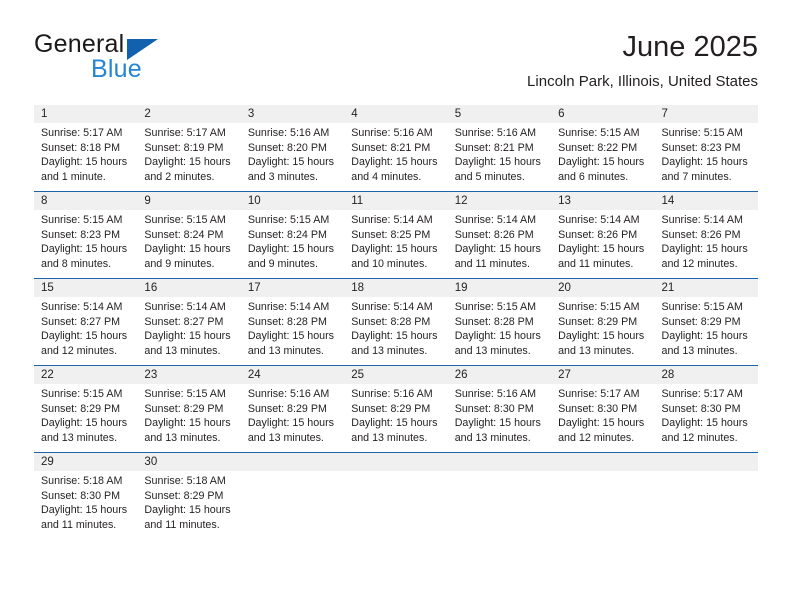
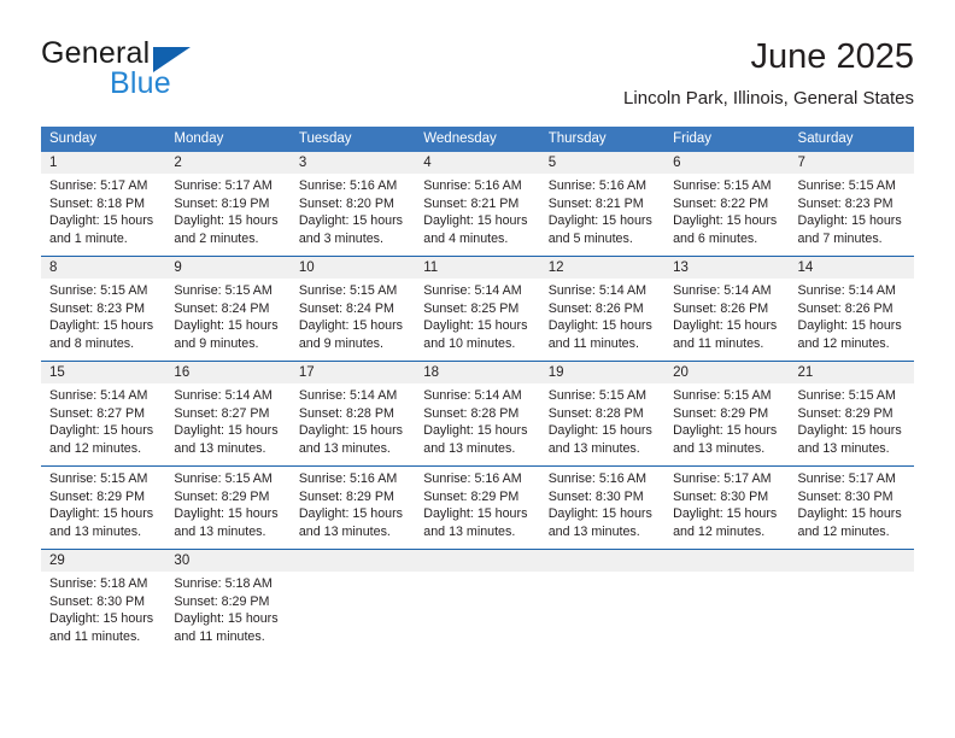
  General
  Blue
  June 2025
- Lincoln Park, Illinois, United States
+ Lincoln Park, Illinois, General States
+ Sunday
+ Monday
+ Tuesday
+ Wednesday
+ Thursday
+ Friday
+ Saturday
  1
  2
  3
  4
  5
  6
  7
  Sunrise: 5:17 AM
  Sunset: 8:18 PM
  Daylight: 15 hours
  and 1 minute.
  Sunrise: 5:17 AM
  Sunset: 8:19 PM
  Daylight: 15 hours
  and 2 minutes.
  Sunrise: 5:16 AM
  Sunset: 8:20 PM
  Daylight: 15 hours
  and 3 minutes.
  Sunrise: 5:16 AM
  Sunset: 8:21 PM
  Daylight: 15 hours
  and 4 minutes.
  Sunrise: 5:16 AM
  Sunset: 8:21 PM
  Daylight: 15 hours
  and 5 minutes.
  Sunrise: 5:15 AM
  Sunset: 8:22 PM
  Daylight: 15 hours
  and 6 minutes.
  Sunrise: 5:15 AM
  Sunset: 8:23 PM
  Daylight: 15 hours
  and 7 minutes.
  8
  9
  10
  11
  12
  13
  14
  Sunrise: 5:15 AM
  Sunset: 8:23 PM
  Daylight: 15 hours
  and 8 minutes.
  Sunrise: 5:15 AM
  Sunset: 8:24 PM
  Daylight: 15 hours
  and 9 minutes.
  Sunrise: 5:15 AM
  Sunset: 8:24 PM
  Daylight: 15 hours
  and 9 minutes.
  Sunrise: 5:14 AM
  Sunset: 8:25 PM
  Daylight: 15 hours
  and 10 minutes.
  Sunrise: 5:14 AM
  Sunset: 8:26 PM
  Daylight: 15 hours
  and 11 minutes.
  Sunrise: 5:14 AM
  Sunset: 8:26 PM
  Daylight: 15 hours
  and 11 minutes.
  Sunrise: 5:14 AM
  Sunset: 8:26 PM
  Daylight: 15 hours
  and 12 minutes.
  15
  16
  17
  18
  19
  20
  21
  Sunrise: 5:14 AM
  Sunset: 8:27 PM
  Daylight: 15 hours
  and 12 minutes.
  Sunrise: 5:14 AM
  Sunset: 8:27 PM
  Daylight: 15 hours
  and 13 minutes.
  Sunrise: 5:14 AM
  Sunset: 8:28 PM
  Daylight: 15 hours
  and 13 minutes.
  Sunrise: 5:14 AM
  Sunset: 8:28 PM
  Daylight: 15 hours
  and 13 minutes.
  Sunrise: 5:15 AM
  Sunset: 8:28 PM
  Daylight: 15 hours
  and 13 minutes.
  Sunrise: 5:15 AM
  Sunset: 8:29 PM
  Daylight: 15 hours
  and 13 minutes.
  Sunrise: 5:15 AM
  Sunset: 8:29 PM
  Daylight: 15 hours
  and 13 minutes.
- 22
- 23
- 24
- 25
- 26
- 27
- 28
  Sunrise: 5:15 AM
  Sunset: 8:29 PM
  Daylight: 15 hours
  and 13 minutes.
  Sunrise: 5:15 AM
  Sunset: 8:29 PM
  Daylight: 15 hours
  and 13 minutes.
  Sunrise: 5:16 AM
  Sunset: 8:29 PM
  Daylight: 15 hours
  and 13 minutes.
  Sunrise: 5:16 AM
  Sunset: 8:29 PM
  Daylight: 15 hours
  and 13 minutes.
  Sunrise: 5:16 AM
  Sunset: 8:30 PM
  Daylight: 15 hours
  and 13 minutes.
  Sunrise: 5:17 AM
  Sunset: 8:30 PM
  Daylight: 15 hours
  and 12 minutes.
  Sunrise: 5:17 AM
  Sunset: 8:30 PM
  Daylight: 15 hours
  and 12 minutes.
  29
  30
  Sunrise: 5:18 AM
  Sunset: 8:30 PM
  Daylight: 15 hours
  and 11 minutes.
  Sunrise: 5:18 AM
  Sunset: 8:29 PM
  Daylight: 15 hours
  and 11 minutes.
